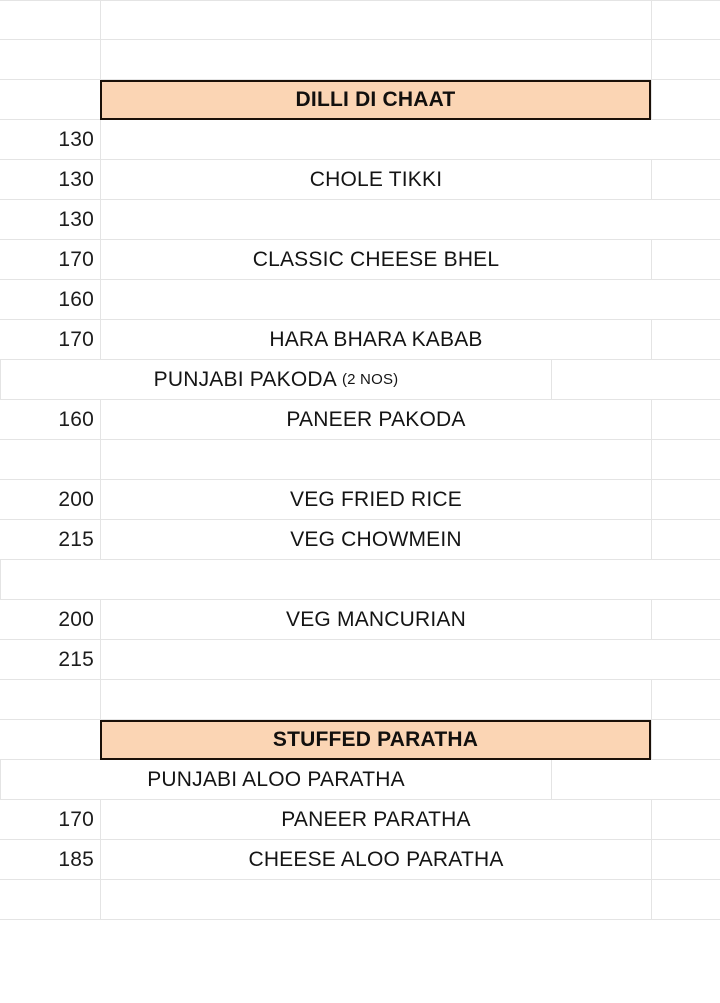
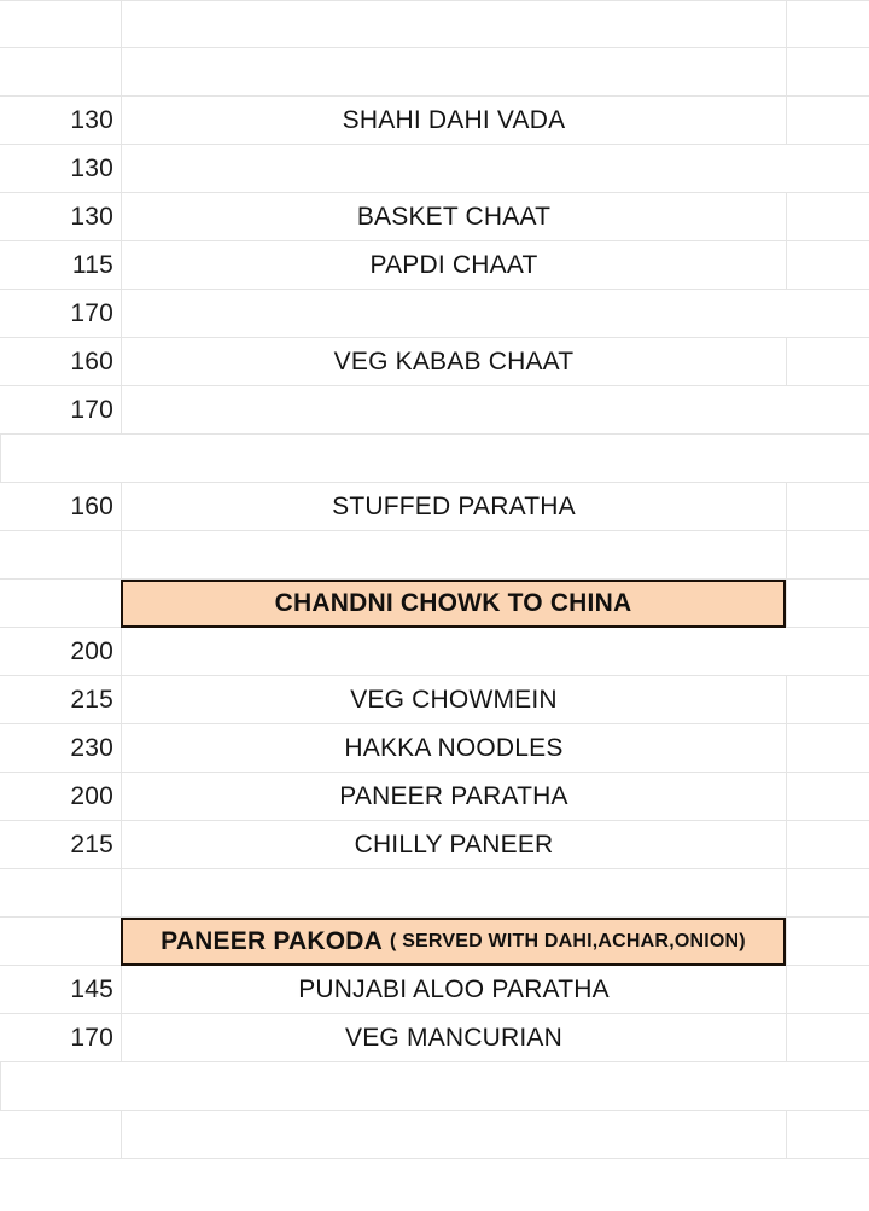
- DILLI DI CHAAT
  130
+ SHAHI DAHI VADA
  130
- CHOLE TIKKI
  130
+ BASKET CHAAT
+ 115
+ PAPDI CHAAT
  170
- CLASSIC CHEESE BHEL
  160
+ VEG KABAB CHAAT
  170
- HARA BHARA KABAB
- PUNJABI PAKODA
- (2 NOS)
  160
- PANEER PAKODA
+ STUFFED PARATHA
+ CHANDNI CHOWK TO CHINA
  200
- VEG FRIED RICE
  215
  VEG CHOWMEIN
+ 230
+ HAKKA NOODLES
  200
- VEG MANCURIAN
+ PANEER PARATHA
  215
+ CHILLY PANEER
- STUFFED PARATHA
+ PANEER PAKODA
+ ( SERVED WITH DAHI,ACHAR,ONION)
+ 145
  PUNJABI ALOO PARATHA
  170
- PANEER PARATHA
+ VEG MANCURIAN
- 185
- CHEESE ALOO PARATHA
